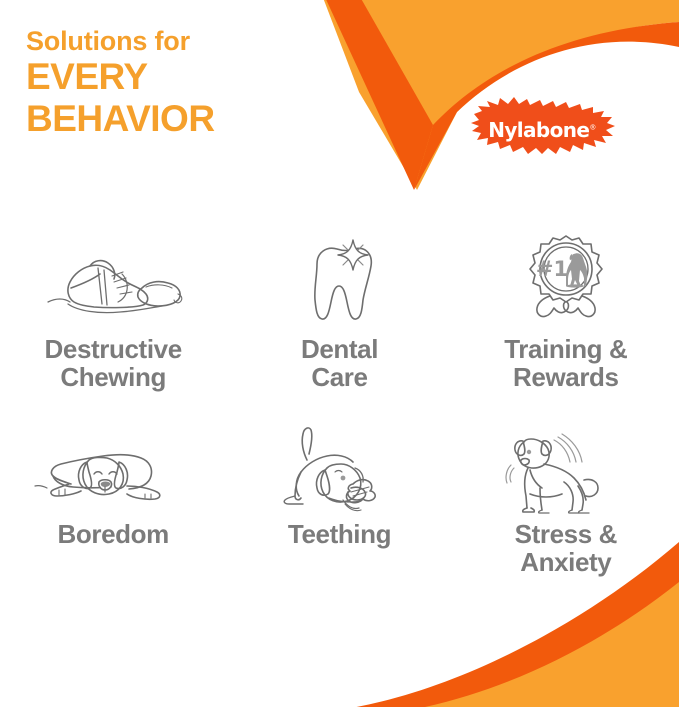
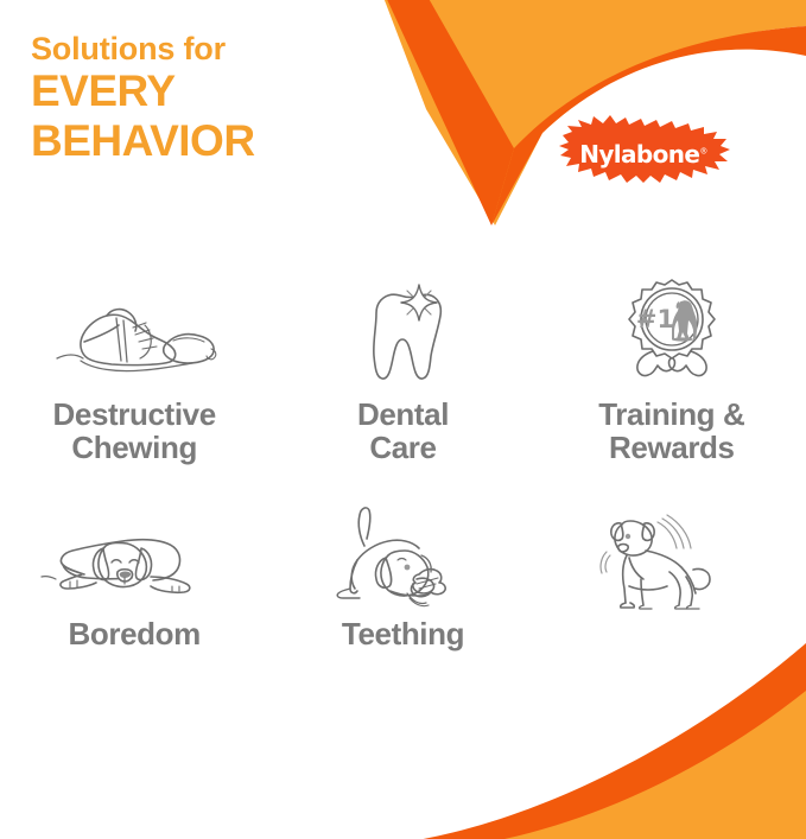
  Solutions for
  EVERY
  BEHAVIOR
  Nylabone®
  Destructive
  Chewing
  Dental
  Care
  #1
  Training &
  Rewards
  Boredom
  Teething
- Stress &
- Anxiety
